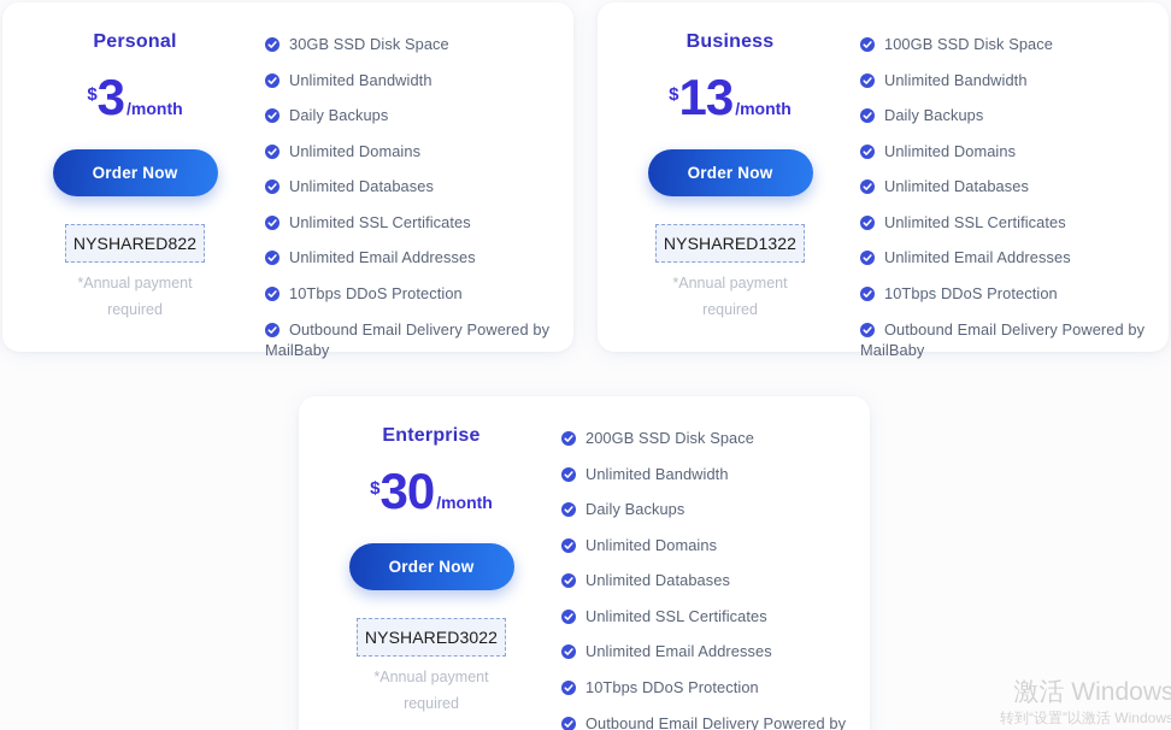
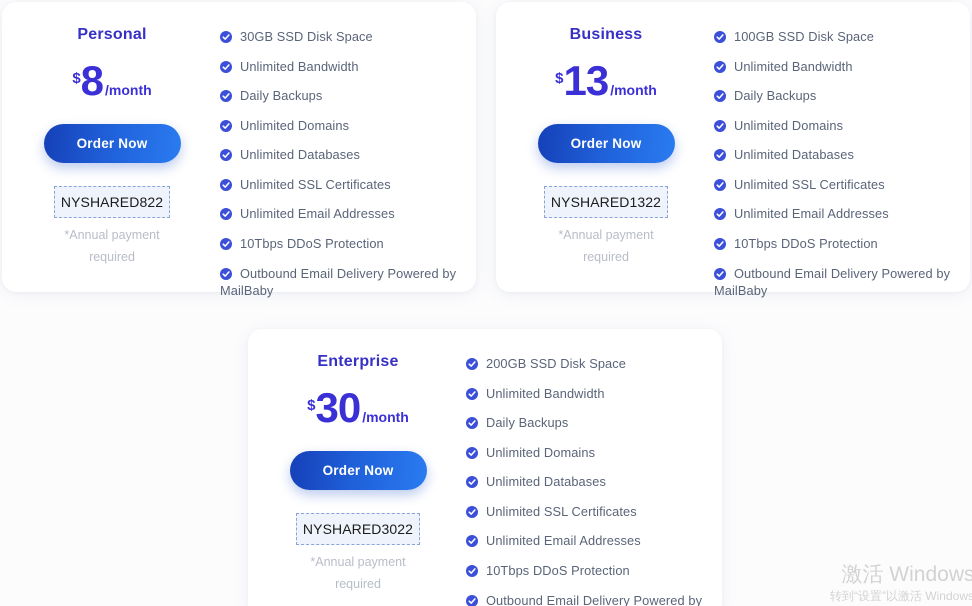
  Personal
  $
- 3
+ 8
  /month
  Order Now
  NYSHARED822
  *Annual payment required
  30GB SSD Disk Space
  Unlimited Bandwidth
  Daily Backups
  Unlimited Domains
  Unlimited Databases
  Unlimited SSL Certificates
  Unlimited Email Addresses
  10Tbps DDoS Protection
  Outbound Email Delivery Powered by MailBaby
  Business
  $
  13
  /month
  Order Now
  NYSHARED1322
  *Annual payment required
  100GB SSD Disk Space
  Unlimited Bandwidth
  Daily Backups
  Unlimited Domains
  Unlimited Databases
  Unlimited SSL Certificates
  Unlimited Email Addresses
  10Tbps DDoS Protection
  Outbound Email Delivery Powered by MailBaby
  Enterprise
  $
  30
  /month
  Order Now
  NYSHARED3022
  *Annual payment required
  200GB SSD Disk Space
  Unlimited Bandwidth
  Daily Backups
  Unlimited Domains
  Unlimited Databases
  Unlimited SSL Certificates
  Unlimited Email Addresses
  10Tbps DDoS Protection
  Outbound Email Delivery Powered by
  激活 Windows
  转到“设置”以激活 Windows
